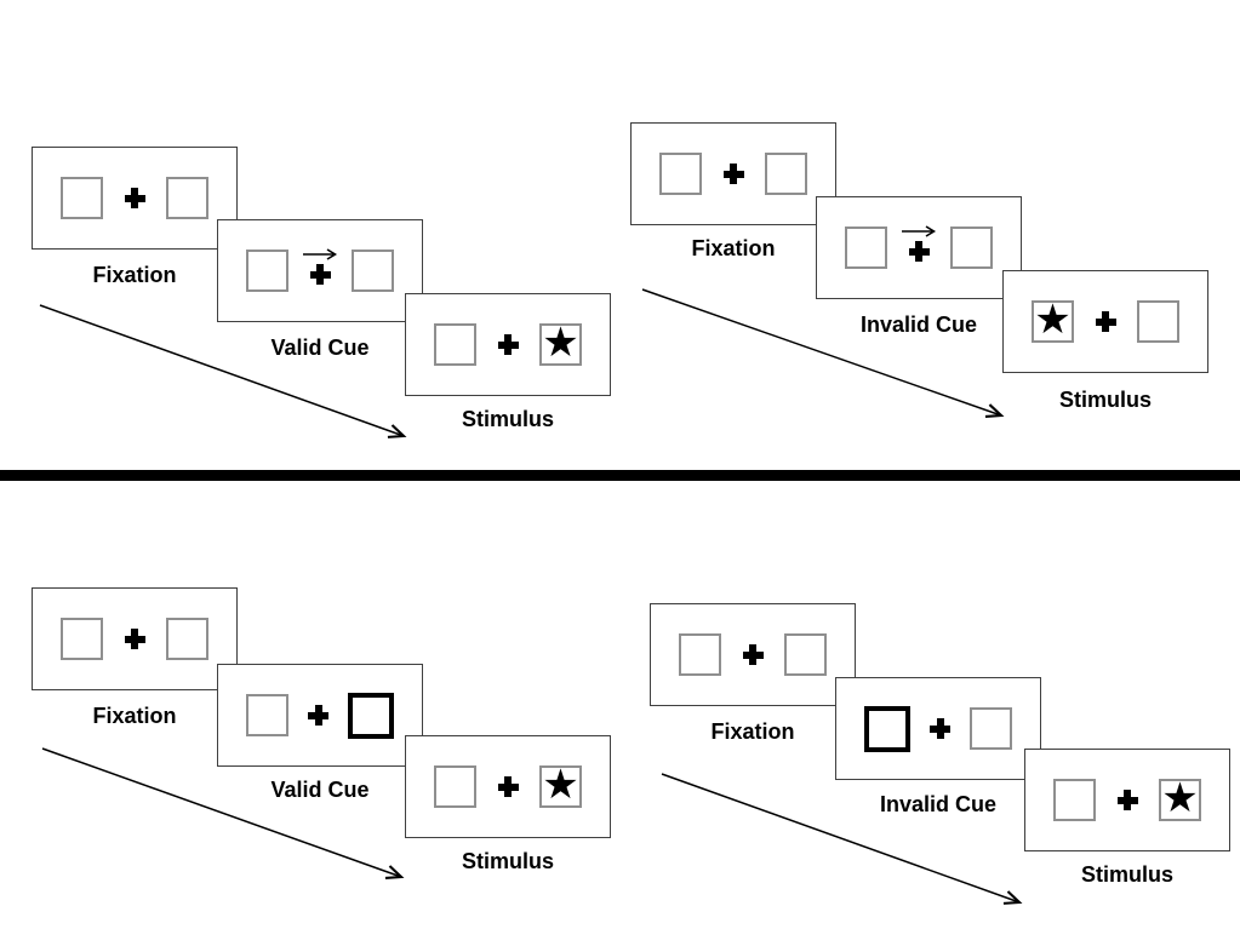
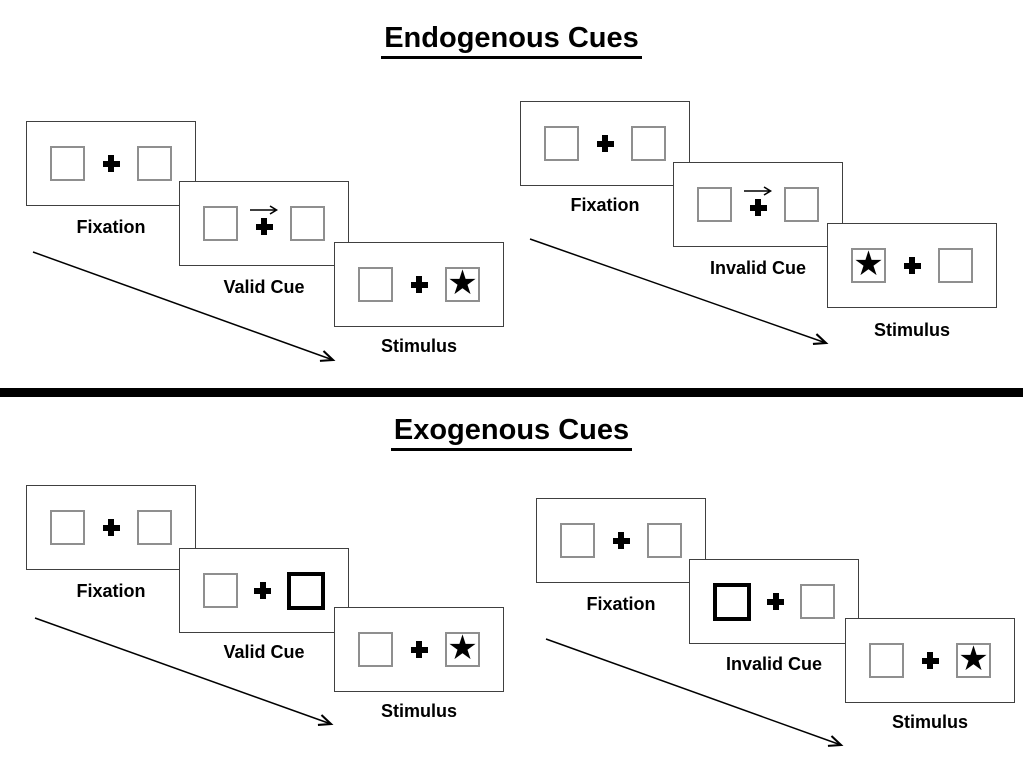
+ Endogenous Cues
+ Exogenous Cues
  Fixation
  Valid Cue
  ★
  Stimulus
  Fixation
  Invalid Cue
  ★
  Stimulus
  Fixation
  Valid Cue
  ★
  Stimulus
  Fixation
  Invalid Cue
  ★
  Stimulus
